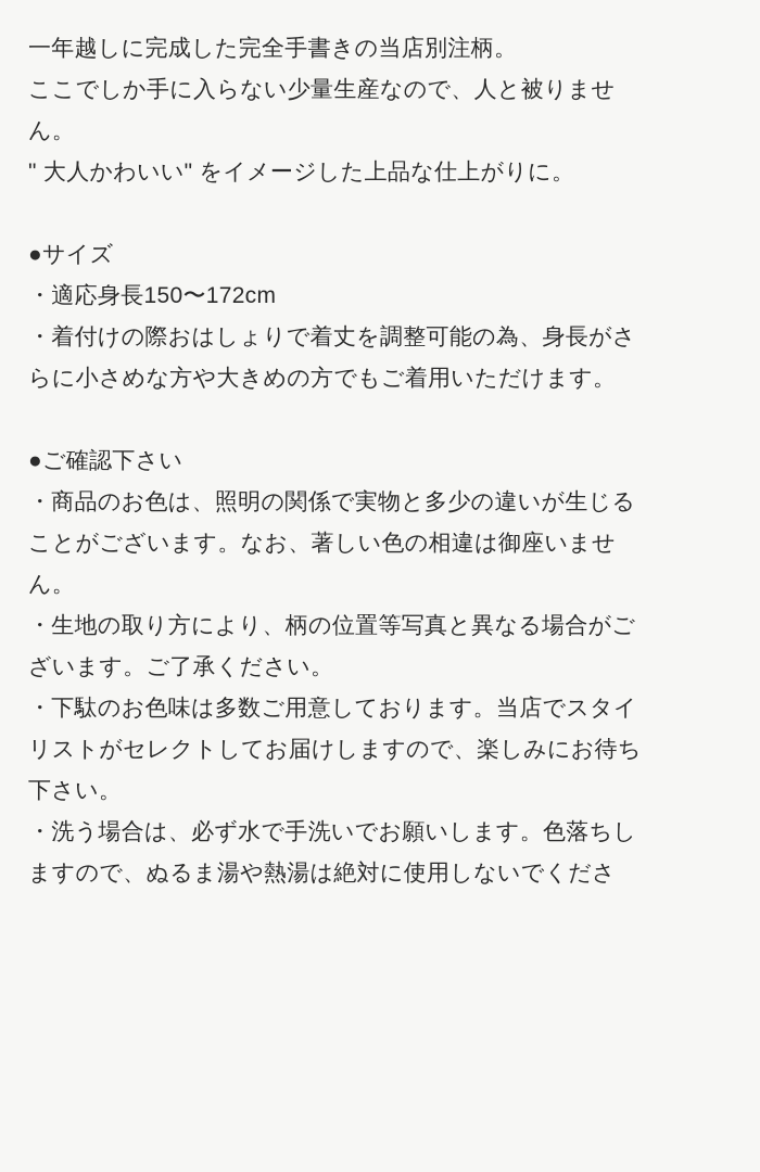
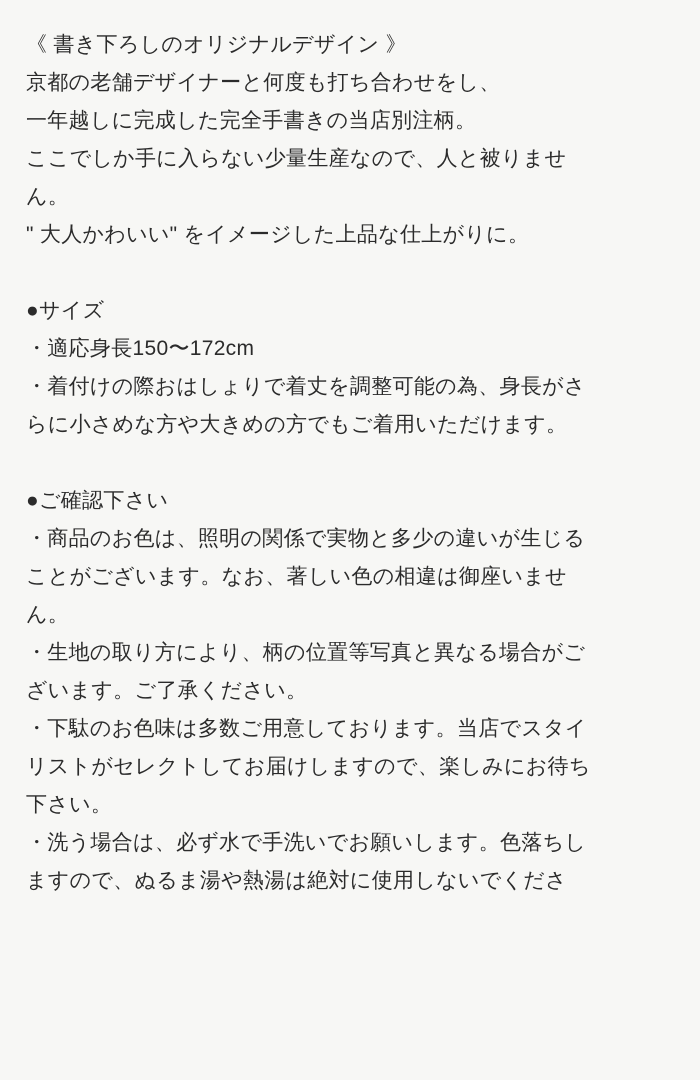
+ 《 書き下ろしのオリジナルデザイン 》
+ 京都の老舗デザイナーと何度も打ち合わせをし、
  一年越しに完成した完全手書きの当店別注柄。
  ここでしか手に入らない少量生産なので、人と被りませ
  ん。
  " 大人かわいい" をイメージした上品な仕上がりに。
  ●サイズ
  ・適応身長150〜172cm
  ・着付けの際おはしょりで着丈を調整可能の為、身長がさ
  らに小さめな方や大きめの方でもご着用いただけます。
  ●ご確認下さい
  ・商品のお色は、照明の関係で実物と多少の違いが生じる
  ことがございます。なお、著しい色の相違は御座いませ
  ん。
  ・生地の取り方により、柄の位置等写真と異なる場合がご
  ざいます。ご了承ください。
  ・下駄のお色味は多数ご用意しております。当店でスタイ
  リストがセレクトしてお届けしますので、楽しみにお待ち
  下さい。
  ・洗う場合は、必ず水で手洗いでお願いします。色落ちし
  ますので、ぬるま湯や熱湯は絶対に使用しないでくださ
